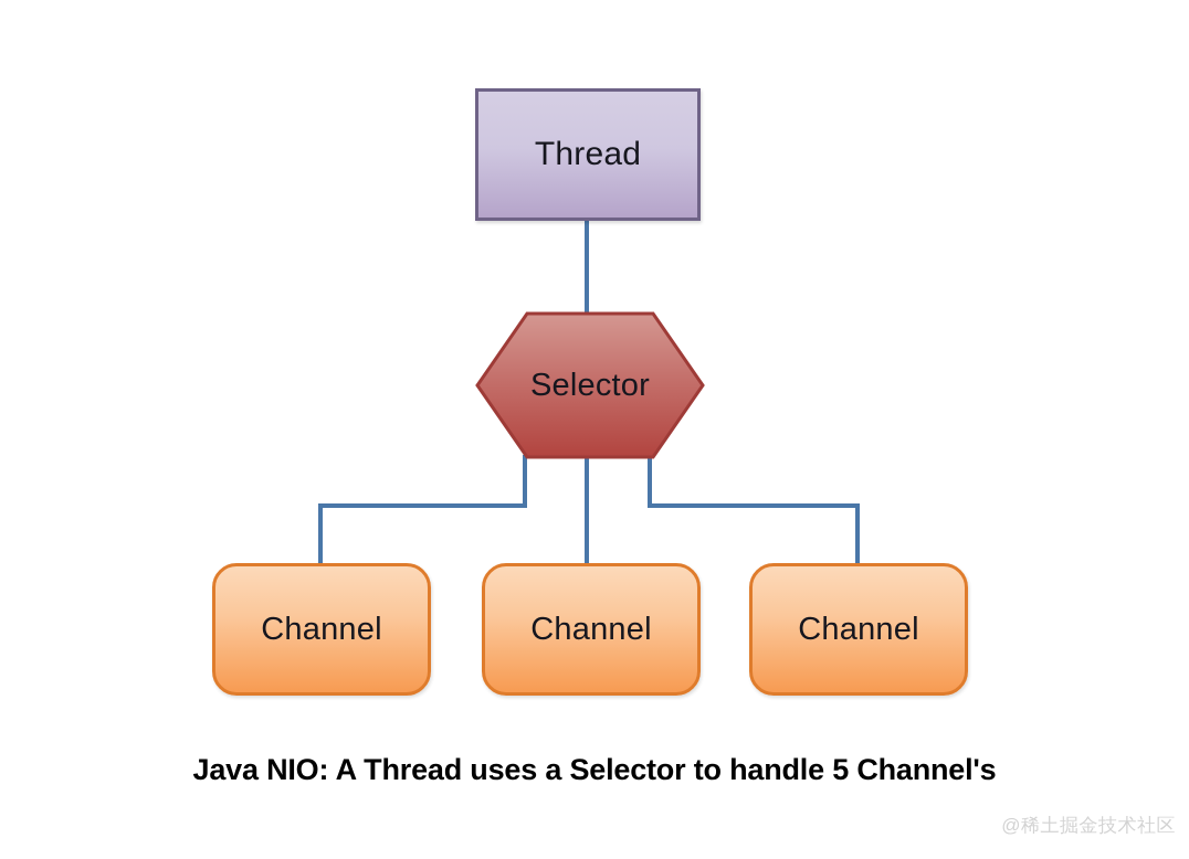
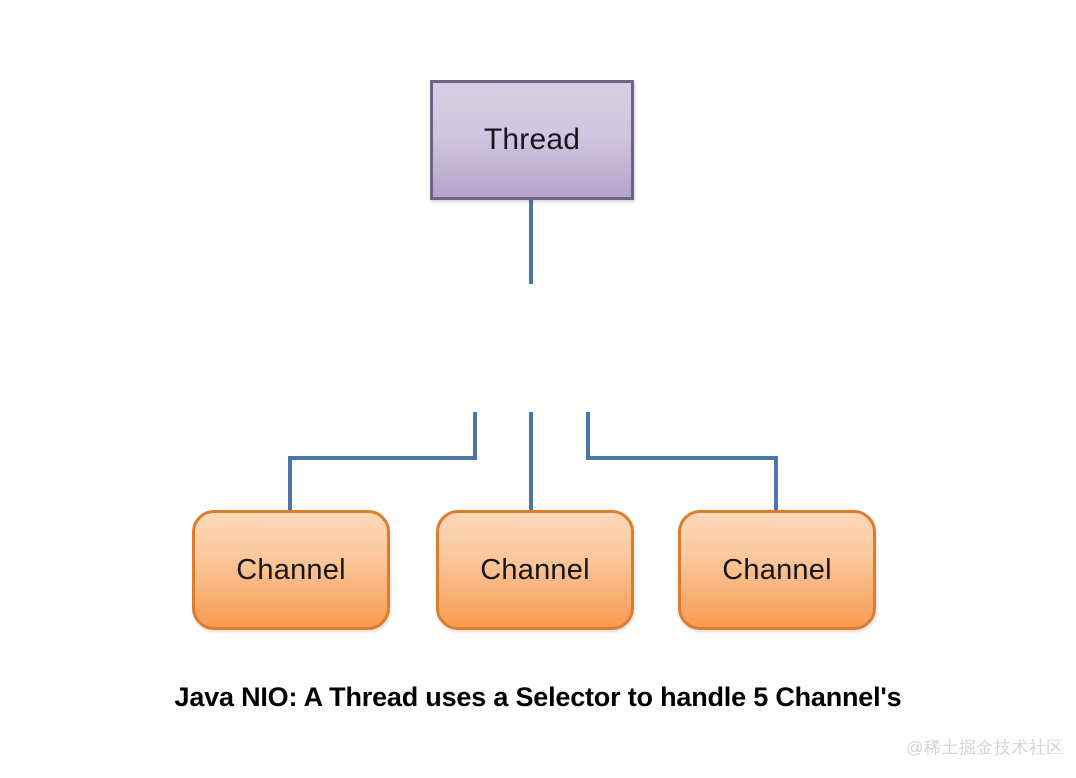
  Thread
- Selector
  Channel
  Channel
  Channel
  Java NIO: A Thread uses a Selector to handle 5 Channel's
  @稀土掘金技术社区
